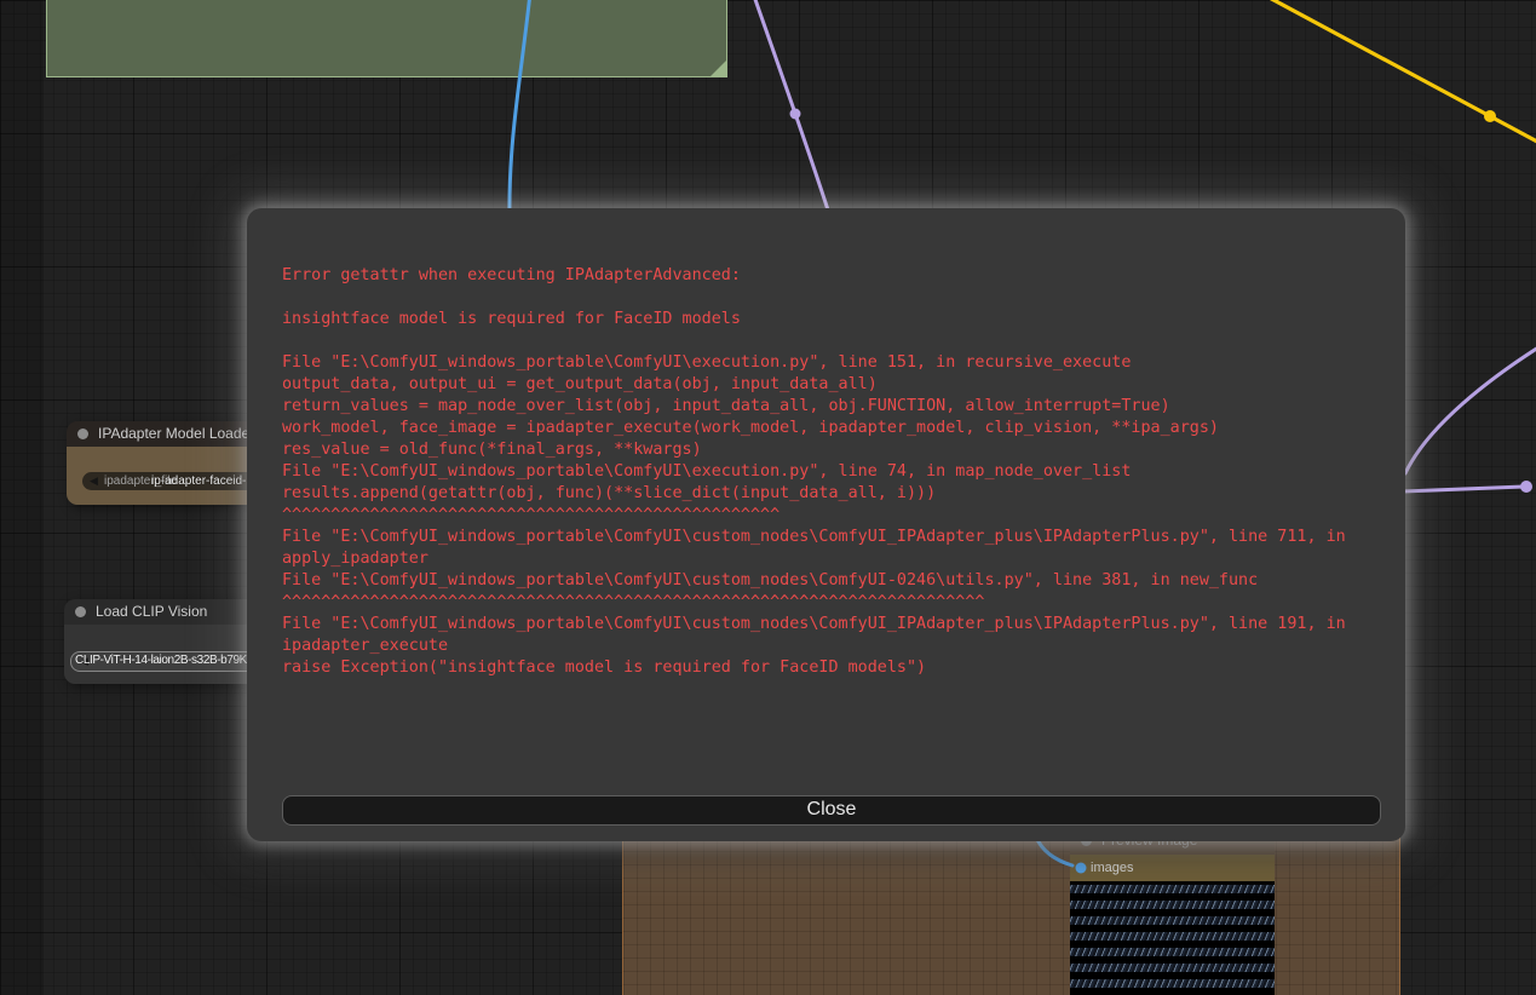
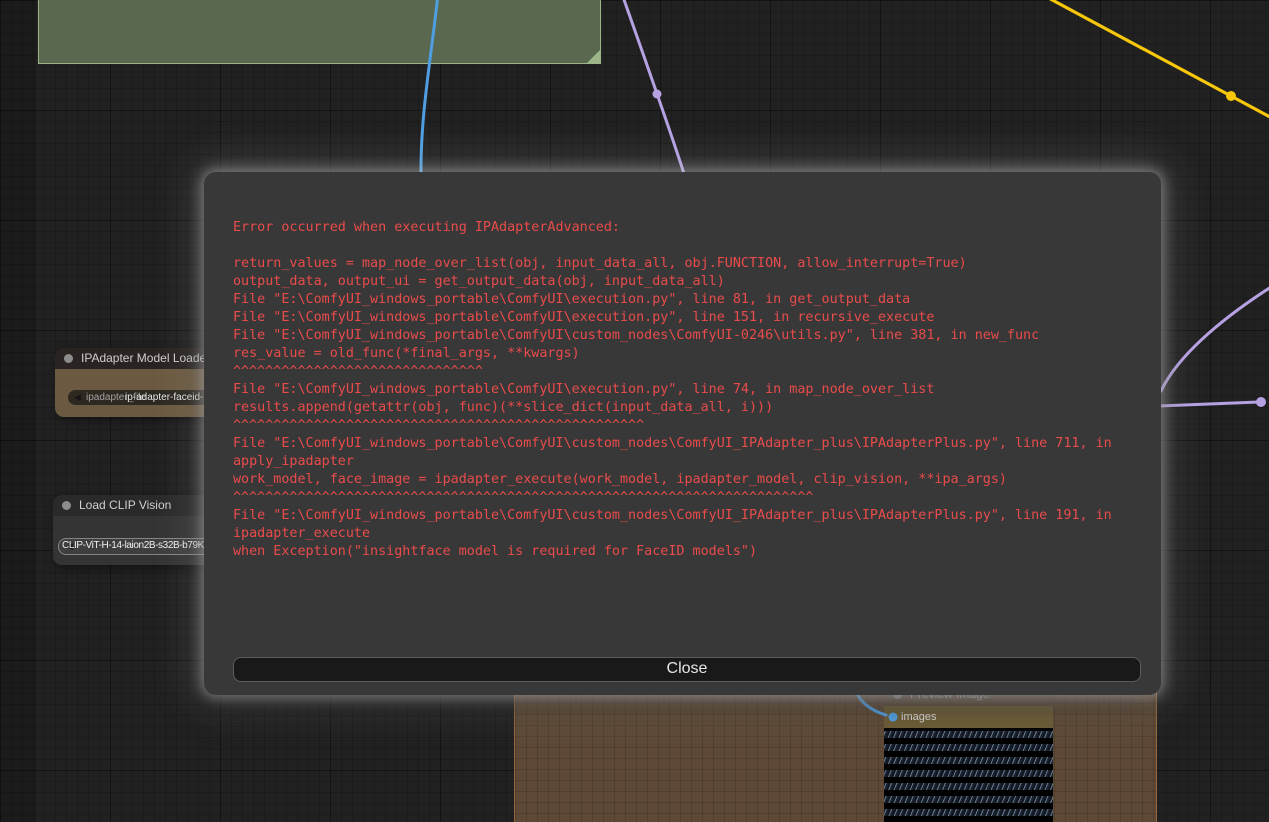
  IPAdapter Model Loade
  ◀
  ipadapter_file
  ip-adapter-faceid-
  Load CLIP Vision
  ◀
  CLIP-ViT-H-14-laion2B-s32B-b79K
  images
- Error getattr when executing IPAdapterAdvanced:
+ Error occurred when executing IPAdapterAdvanced:
- insightface model is required for FaceID models
- File "E:\ComfyUI_windows_portable\ComfyUI\execution.py", line 151, in recursive_execute
+ return_values = map_node_over_list(obj, input_data_all, obj.FUNCTION, allow_interrupt=True)
  output_data, output_ui = get_output_data(obj, input_data_all)
+ File "E:\ComfyUI_windows_portable\ComfyUI\execution.py", line 81, in get_output_data
- return_values = map_node_over_list(obj, input_data_all, obj.FUNCTION, allow_interrupt=True)
+ File "E:\ComfyUI_windows_portable\ComfyUI\execution.py", line 151, in recursive_execute
- work_model, face_image = ipadapter_execute(work_model, ipadapter_model, clip_vision, **ipa_args)
+ File "E:\ComfyUI_windows_portable\ComfyUI\custom_nodes\ComfyUI-0246\utils.py", line 381, in new_func
  res_value = old_func(*final_args, **kwargs)
+ ^^^^^^^^^^^^^^^^^^^^^^^^^^^^^^^
  File "E:\ComfyUI_windows_portable\ComfyUI\execution.py", line 74, in map_node_over_list
  results.append(getattr(obj, func)(**slice_dict(input_data_all, i)))
  ^^^^^^^^^^^^^^^^^^^^^^^^^^^^^^^^^^^^^^^^^^^^^^^^^^^
  File "E:\ComfyUI_windows_portable\ComfyUI\custom_nodes\ComfyUI_IPAdapter_plus\IPAdapterPlus.py", line 711, in apply_ipadapter
- File "E:\ComfyUI_windows_portable\ComfyUI\custom_nodes\ComfyUI-0246\utils.py", line 381, in new_func
+ work_model, face_image = ipadapter_execute(work_model, ipadapter_model, clip_vision, **ipa_args)
  ^^^^^^^^^^^^^^^^^^^^^^^^^^^^^^^^^^^^^^^^^^^^^^^^^^^^^^^^^^^^^^^^^^^^^^^^
  File "E:\ComfyUI_windows_portable\ComfyUI\custom_nodes\ComfyUI_IPAdapter_plus\IPAdapterPlus.py", line 191, in ipadapter_execute
- raise Exception("insightface model is required for FaceID models")
+ when Exception("insightface model is required for FaceID models")
  Close
